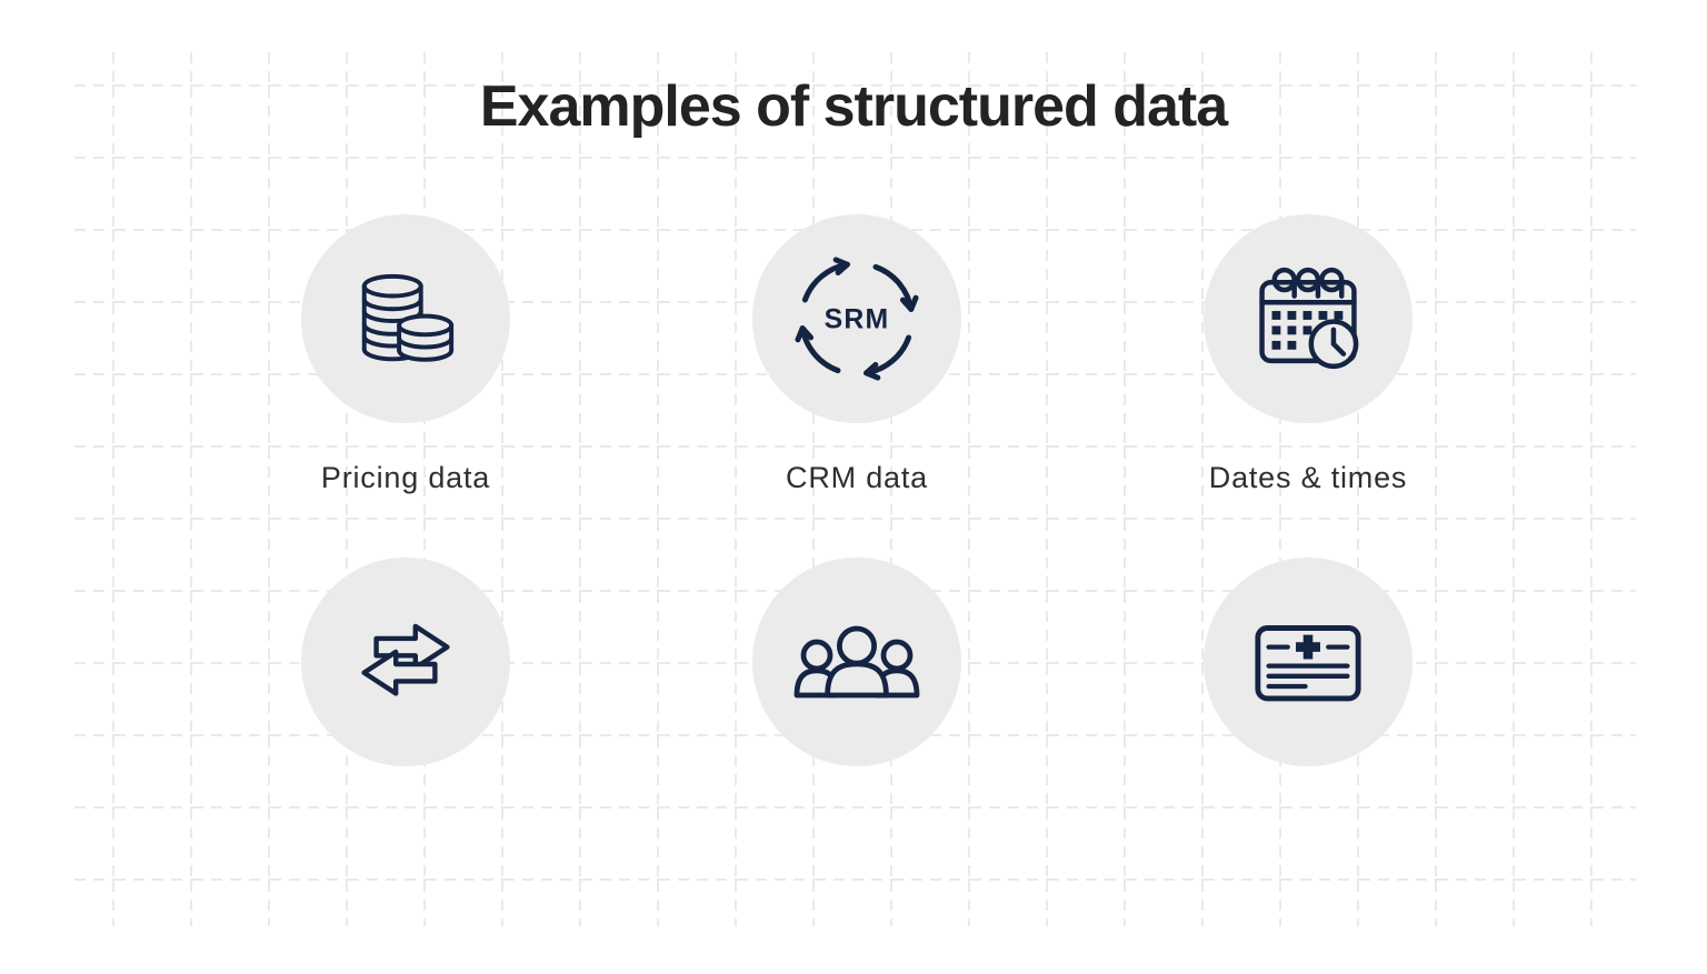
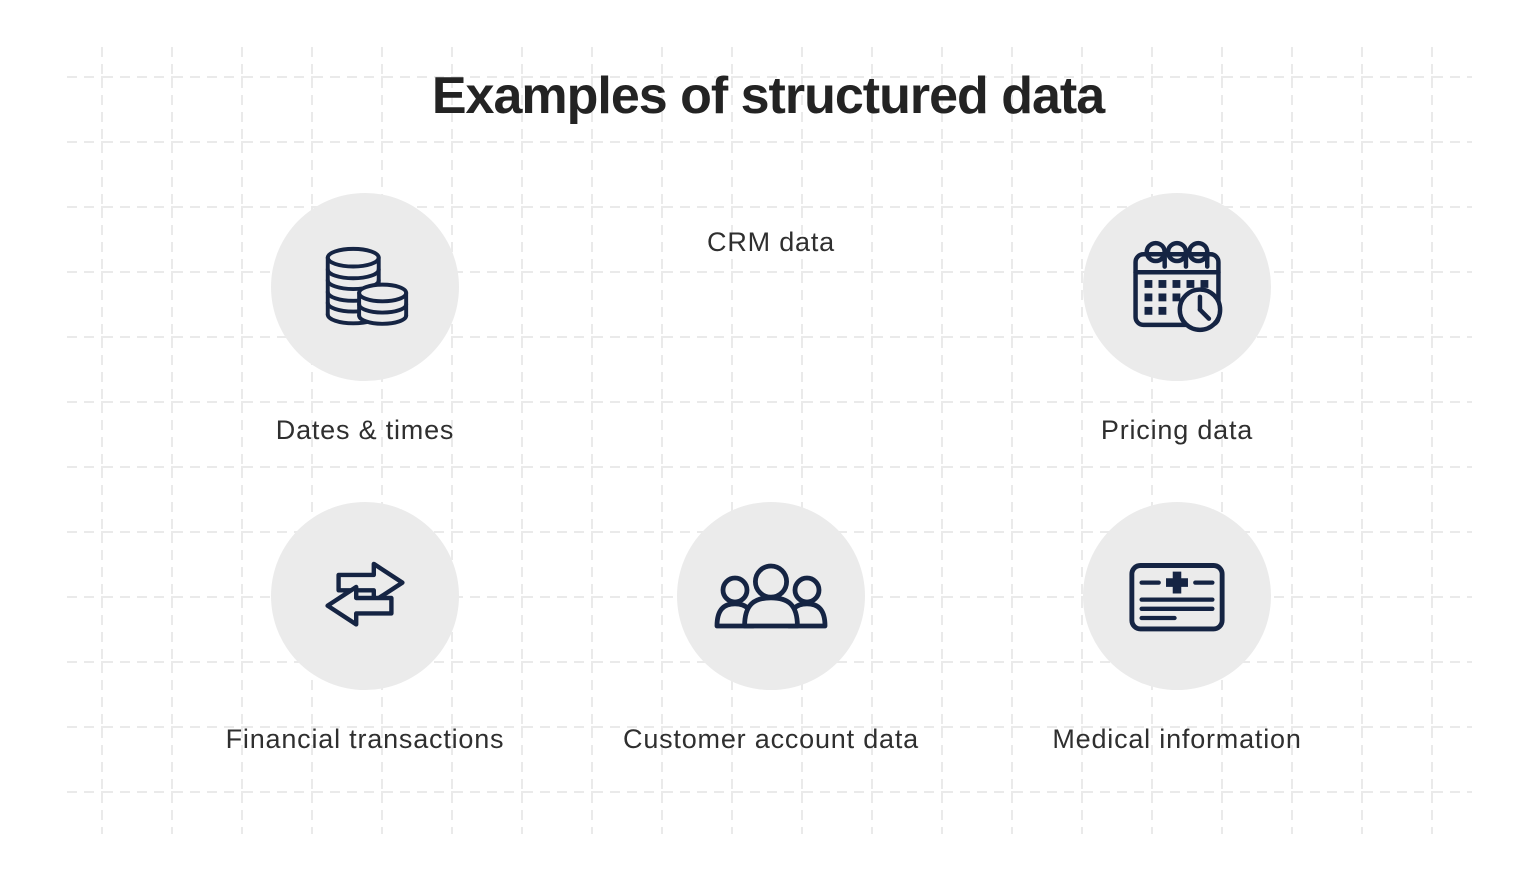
  Examples of structured data
- Pricing data
+ Dates & times
- SRM
  CRM data
- Dates & times
+ Pricing data
+ Financial transactions
+ Customer account data
+ Medical information
